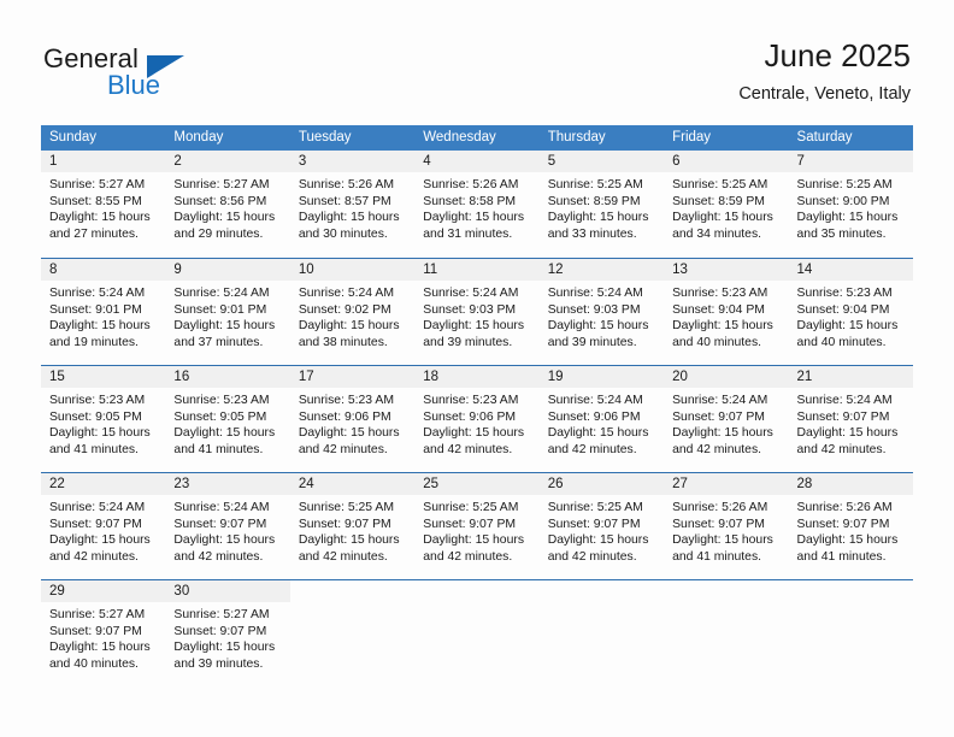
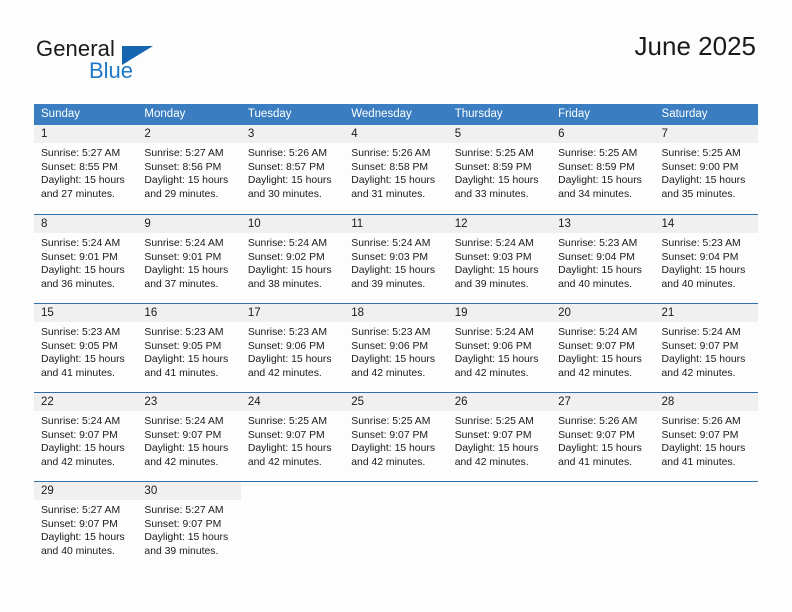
  General
  Blue
  June 2025
- Centrale, Veneto, Italy
  Sunday
  Monday
  Tuesday
  Wednesday
  Thursday
  Friday
  Saturday
  1
  Sunrise: 5:27 AM
  Sunset: 8:55 PM
  Daylight: 15 hours
  and 27 minutes.
  2
  Sunrise: 5:27 AM
  Sunset: 8:56 PM
  Daylight: 15 hours
  and 29 minutes.
  3
  Sunrise: 5:26 AM
  Sunset: 8:57 PM
  Daylight: 15 hours
  and 30 minutes.
  4
  Sunrise: 5:26 AM
  Sunset: 8:58 PM
  Daylight: 15 hours
  and 31 minutes.
  5
  Sunrise: 5:25 AM
  Sunset: 8:59 PM
  Daylight: 15 hours
  and 33 minutes.
  6
  Sunrise: 5:25 AM
  Sunset: 8:59 PM
  Daylight: 15 hours
  and 34 minutes.
  7
  Sunrise: 5:25 AM
  Sunset: 9:00 PM
  Daylight: 15 hours
  and 35 minutes.
  8
  Sunrise: 5:24 AM
  Sunset: 9:01 PM
  Daylight: 15 hours
- and 19 minutes.
+ and 36 minutes.
  9
  Sunrise: 5:24 AM
  Sunset: 9:01 PM
  Daylight: 15 hours
  and 37 minutes.
  10
  Sunrise: 5:24 AM
  Sunset: 9:02 PM
  Daylight: 15 hours
  and 38 minutes.
  11
  Sunrise: 5:24 AM
  Sunset: 9:03 PM
  Daylight: 15 hours
  and 39 minutes.
  12
  Sunrise: 5:24 AM
  Sunset: 9:03 PM
  Daylight: 15 hours
  and 39 minutes.
  13
  Sunrise: 5:23 AM
  Sunset: 9:04 PM
  Daylight: 15 hours
  and 40 minutes.
  14
  Sunrise: 5:23 AM
  Sunset: 9:04 PM
  Daylight: 15 hours
  and 40 minutes.
  15
  Sunrise: 5:23 AM
  Sunset: 9:05 PM
  Daylight: 15 hours
  and 41 minutes.
  16
  Sunrise: 5:23 AM
  Sunset: 9:05 PM
  Daylight: 15 hours
  and 41 minutes.
  17
  Sunrise: 5:23 AM
  Sunset: 9:06 PM
  Daylight: 15 hours
  and 42 minutes.
  18
  Sunrise: 5:23 AM
  Sunset: 9:06 PM
  Daylight: 15 hours
  and 42 minutes.
  19
  Sunrise: 5:24 AM
  Sunset: 9:06 PM
  Daylight: 15 hours
  and 42 minutes.
  20
  Sunrise: 5:24 AM
  Sunset: 9:07 PM
  Daylight: 15 hours
  and 42 minutes.
  21
  Sunrise: 5:24 AM
  Sunset: 9:07 PM
  Daylight: 15 hours
  and 42 minutes.
  22
  Sunrise: 5:24 AM
  Sunset: 9:07 PM
  Daylight: 15 hours
  and 42 minutes.
  23
  Sunrise: 5:24 AM
  Sunset: 9:07 PM
  Daylight: 15 hours
  and 42 minutes.
  24
  Sunrise: 5:25 AM
  Sunset: 9:07 PM
  Daylight: 15 hours
  and 42 minutes.
  25
  Sunrise: 5:25 AM
  Sunset: 9:07 PM
  Daylight: 15 hours
  and 42 minutes.
  26
  Sunrise: 5:25 AM
  Sunset: 9:07 PM
  Daylight: 15 hours
  and 42 minutes.
  27
  Sunrise: 5:26 AM
  Sunset: 9:07 PM
  Daylight: 15 hours
  and 41 minutes.
  28
  Sunrise: 5:26 AM
  Sunset: 9:07 PM
  Daylight: 15 hours
  and 41 minutes.
  29
  Sunrise: 5:27 AM
  Sunset: 9:07 PM
  Daylight: 15 hours
  and 40 minutes.
  30
  Sunrise: 5:27 AM
  Sunset: 9:07 PM
  Daylight: 15 hours
  and 39 minutes.
